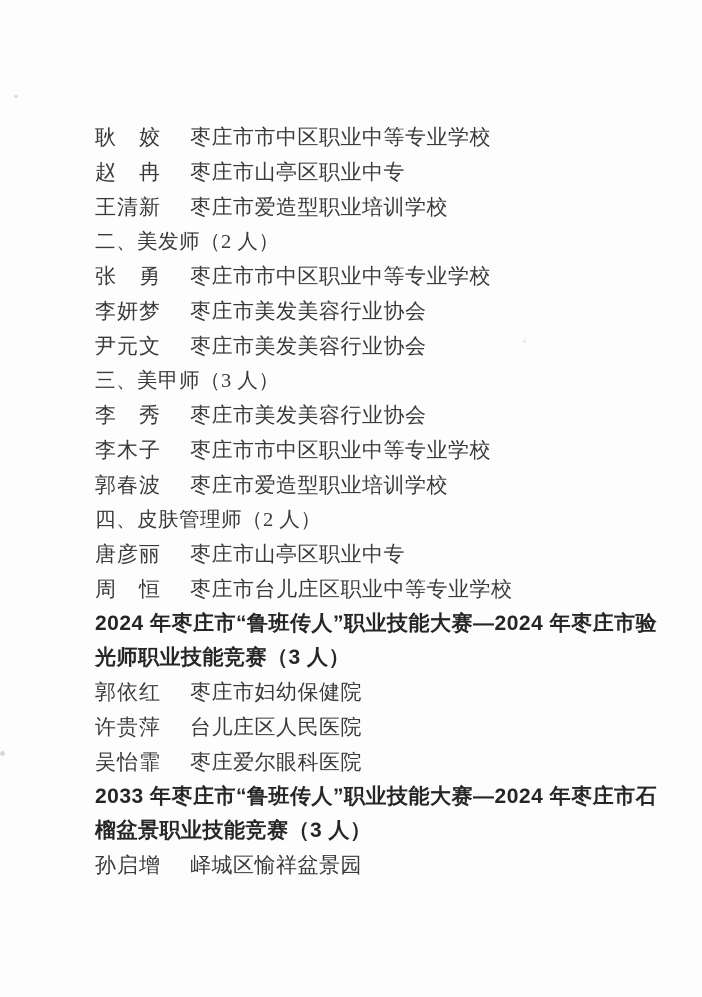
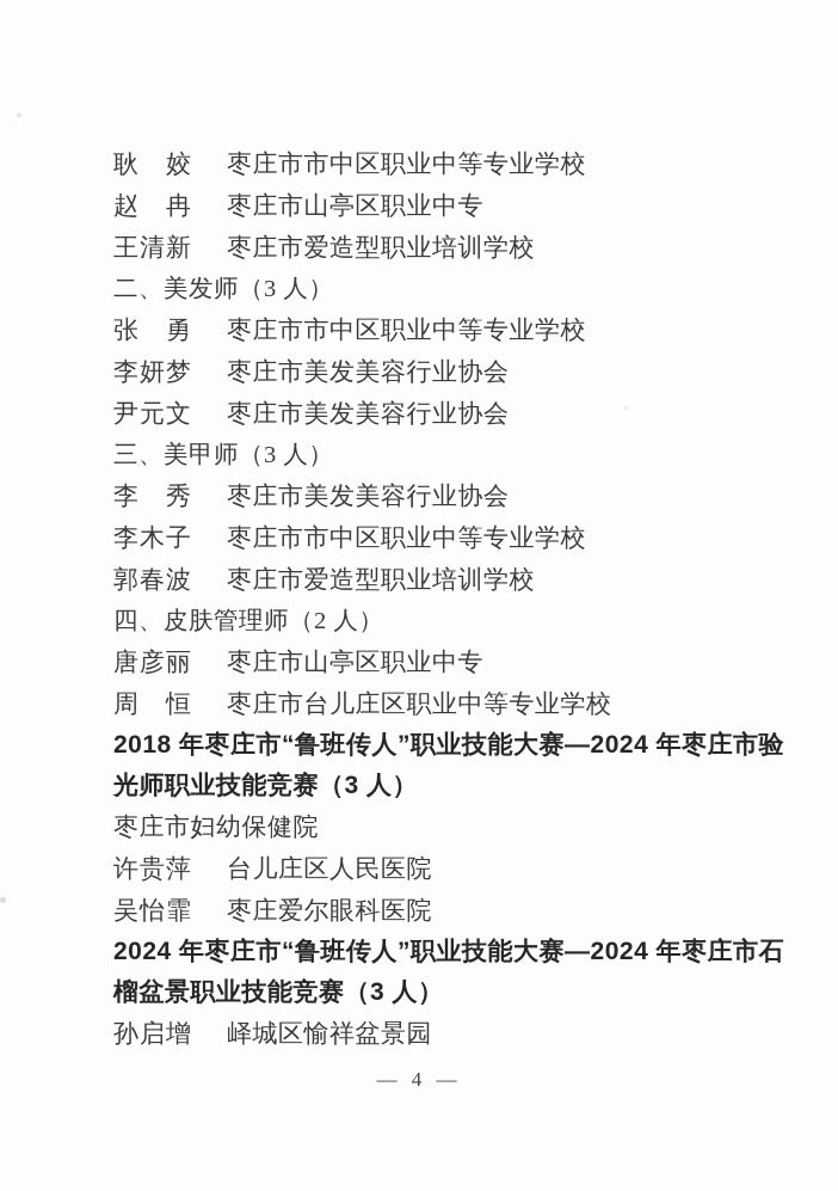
  耿 姣
  枣庄市市中区职业中等专业学校
  赵 冉
  枣庄市山亭区职业中专
  王清新
  枣庄市爱造型职业培训学校
- 二、美发师（2 人）
+ 二、美发师（3 人）
  张 勇
  枣庄市市中区职业中等专业学校
  李妍梦
  枣庄市美发美容行业协会
  尹元文
  枣庄市美发美容行业协会
  三、美甲师（3 人）
  李 秀
  枣庄市美发美容行业协会
  李木子
  枣庄市市中区职业中等专业学校
  郭春波
  枣庄市爱造型职业培训学校
  四、皮肤管理师（2 人）
  唐彦丽
  枣庄市山亭区职业中专
  周 恒
  枣庄市台儿庄区职业中等专业学校
- 2024 年枣庄市“鲁班传人”职业技能大赛—2024 年枣庄市验
+ 2018 年枣庄市“鲁班传人”职业技能大赛—2024 年枣庄市验
  光师职业技能竞赛（3 人）
- 郭依红
  枣庄市妇幼保健院
  许贵萍
  台儿庄区人民医院
  吴怡霏
  枣庄爱尔眼科医院
- 2033 年枣庄市“鲁班传人”职业技能大赛—2024 年枣庄市石
+ 2024 年枣庄市“鲁班传人”职业技能大赛—2024 年枣庄市石
  榴盆景职业技能竞赛（3 人）
  孙启增
  峄城区愉祥盆景园
+ — 4 —
